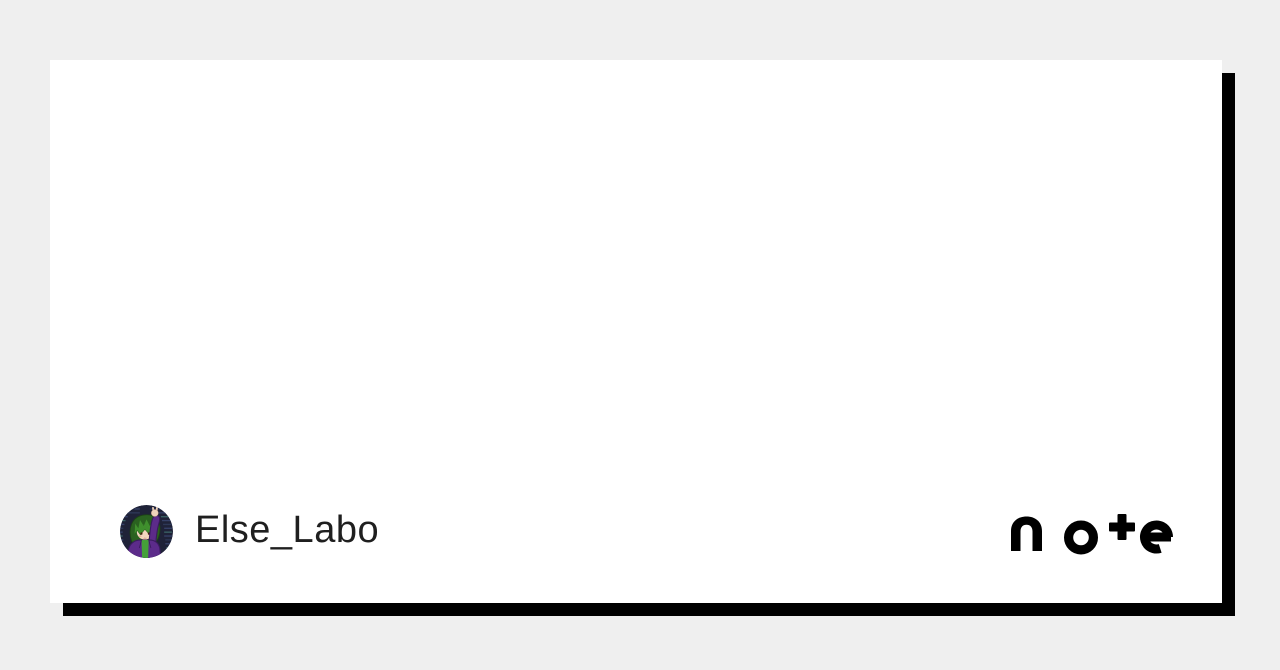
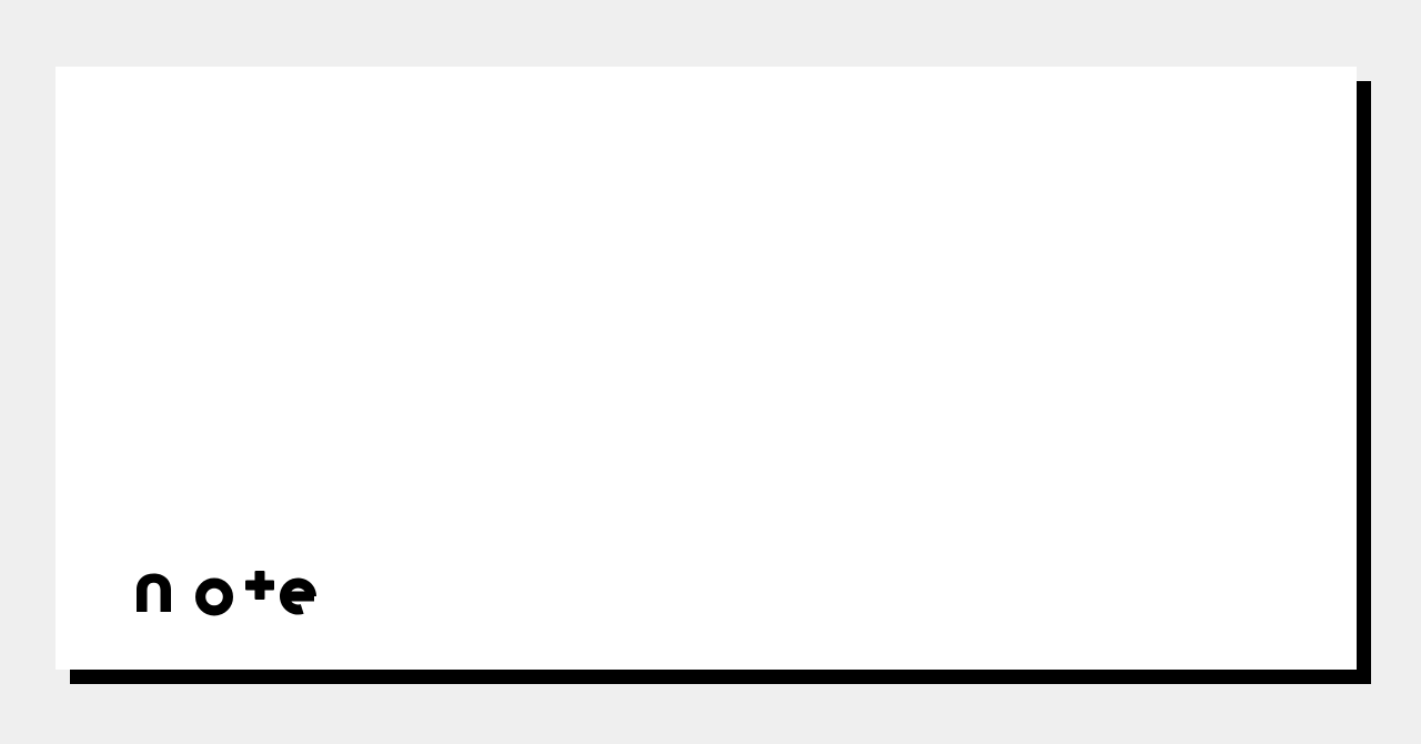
- Else_Labo
